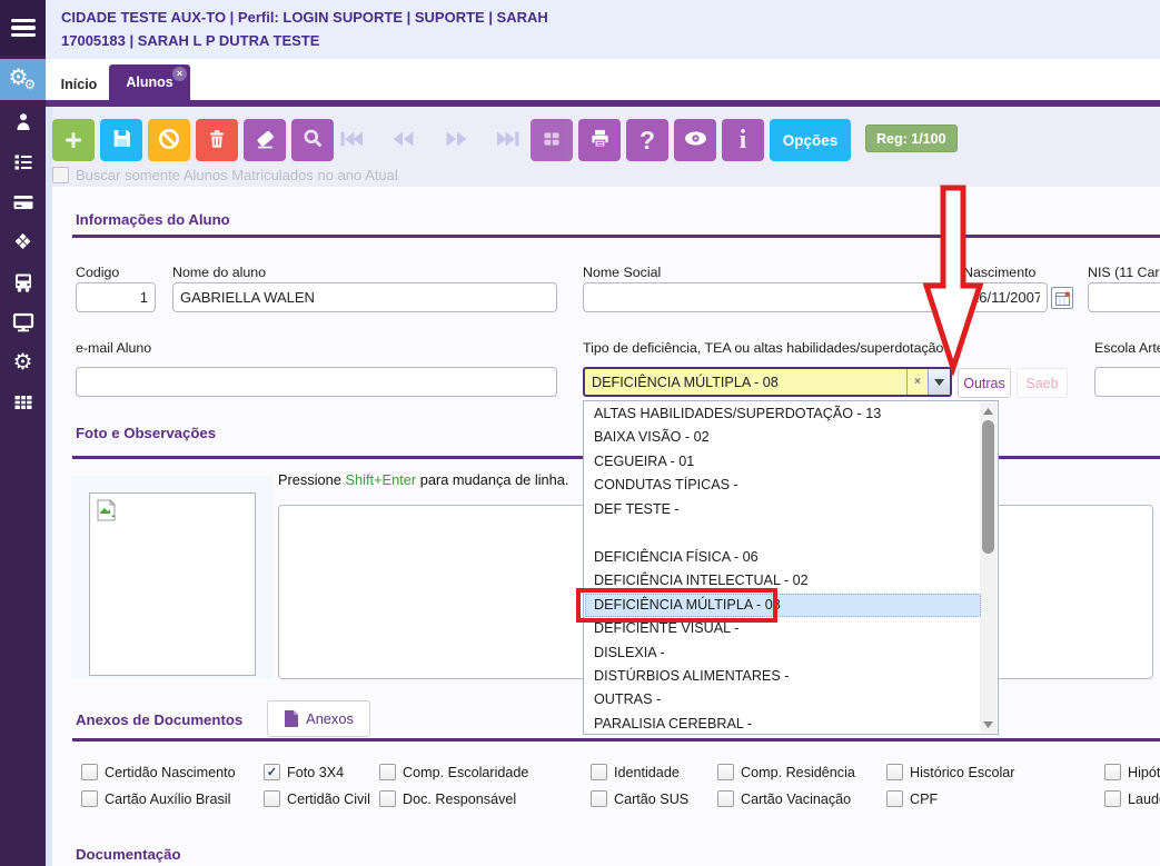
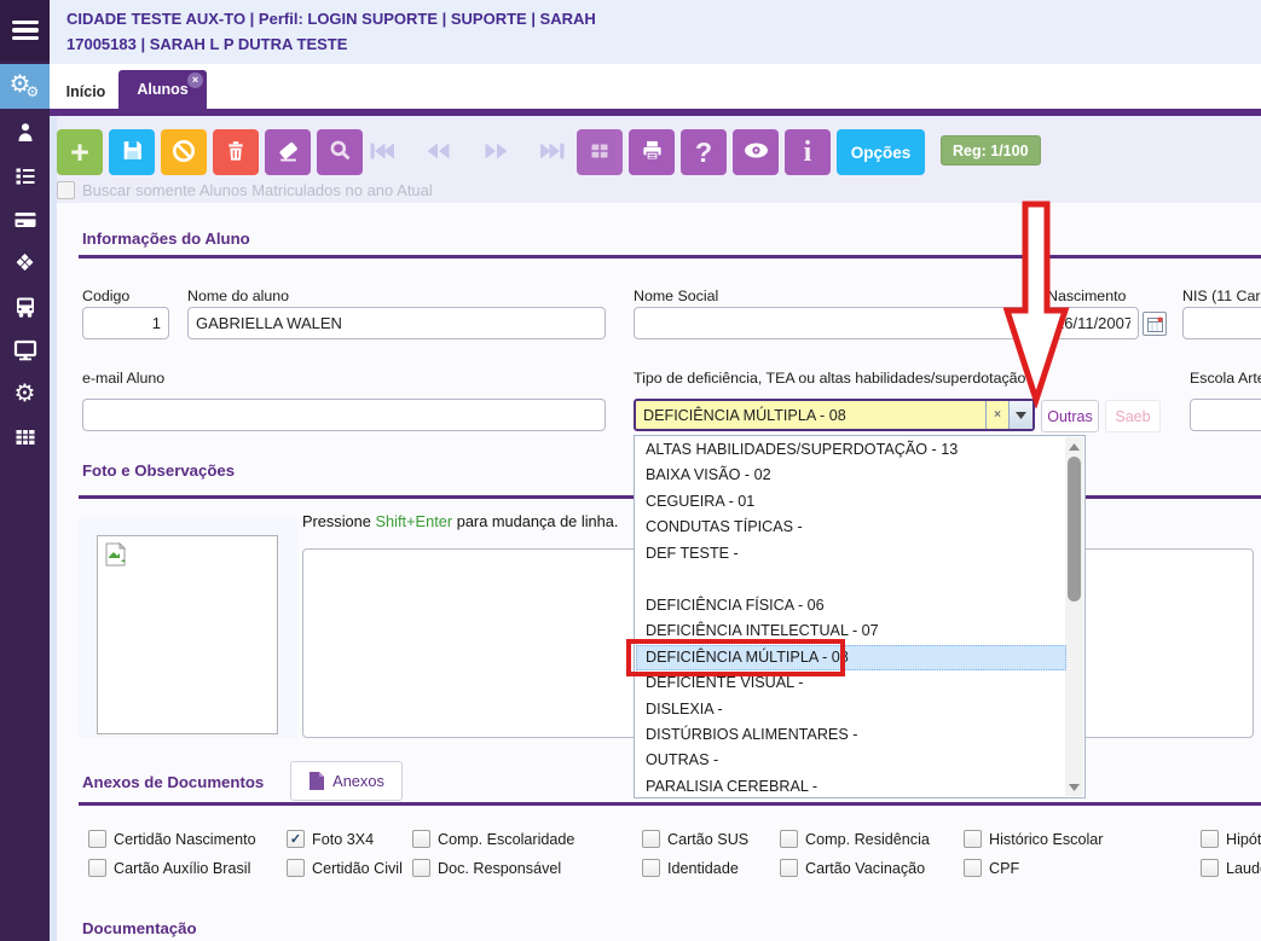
  ⚙
  ⚙
  ❖
  ⚙
  CIDADE TESTE AUX-TO | Perfil: LOGIN SUPORTE | SUPORTE | SARAH
  17005183 | SARAH L P DUTRA TESTE
  Início
  Alunos
  ×
  +
  ?
  i
  Opções
  Reg: 1/100
  Buscar somente Alunos Matriculados no ano Atual
  Informações do Aluno
  Codigo
  1
  Nome do aluno
  GABRIELLA WALEN
  Nome Social
  Nascimento
  6/11/2007
  NIS (11 Car
  e-mail Aluno
  Tipo de deficiência, TEA ou altas habilidades/superdotação
  DEFICIÊNCIA MÚLTIPLA - 08
  ×
  Outras
  Saeb
  Escola Art
  Foto e Observações
  Pressione Shift+Enter para mudança de linha.
  Anexos de Documentos
  Anexos
  Certidão Nascimento
  ✓
  Foto 3X4
  Comp. Escolaridade
- Identidade
+ Cartão SUS
  Comp. Residência
  Histórico Escolar
  Cartão Auxílio Brasil
  Certidão Civil
  Doc. Responsável
- Cartão SUS
+ Identidade
  Cartão Vacinação
  CPF
  Documentação
  ALTAS HABILIDADES/SUPERDOTAÇÃO - 13
  BAIXA VISÃO - 02
  CEGUEIRA - 01
  CONDUTAS TÍPICAS -
  DEF TESTE -
  DEFICIÊNCIA FÍSICA - 06
- DEFICIÊNCIA INTELECTUAL - 02
+ DEFICIÊNCIA INTELECTUAL - 07
  DEFICIÊNCIA MÚLTIPLA - 08
  DEFICIENTE VISUAL -
  DISLEXIA -
  DISTÚRBIOS ALIMENTARES -
  OUTRAS -
  PARALISIA CEREBRAL -
